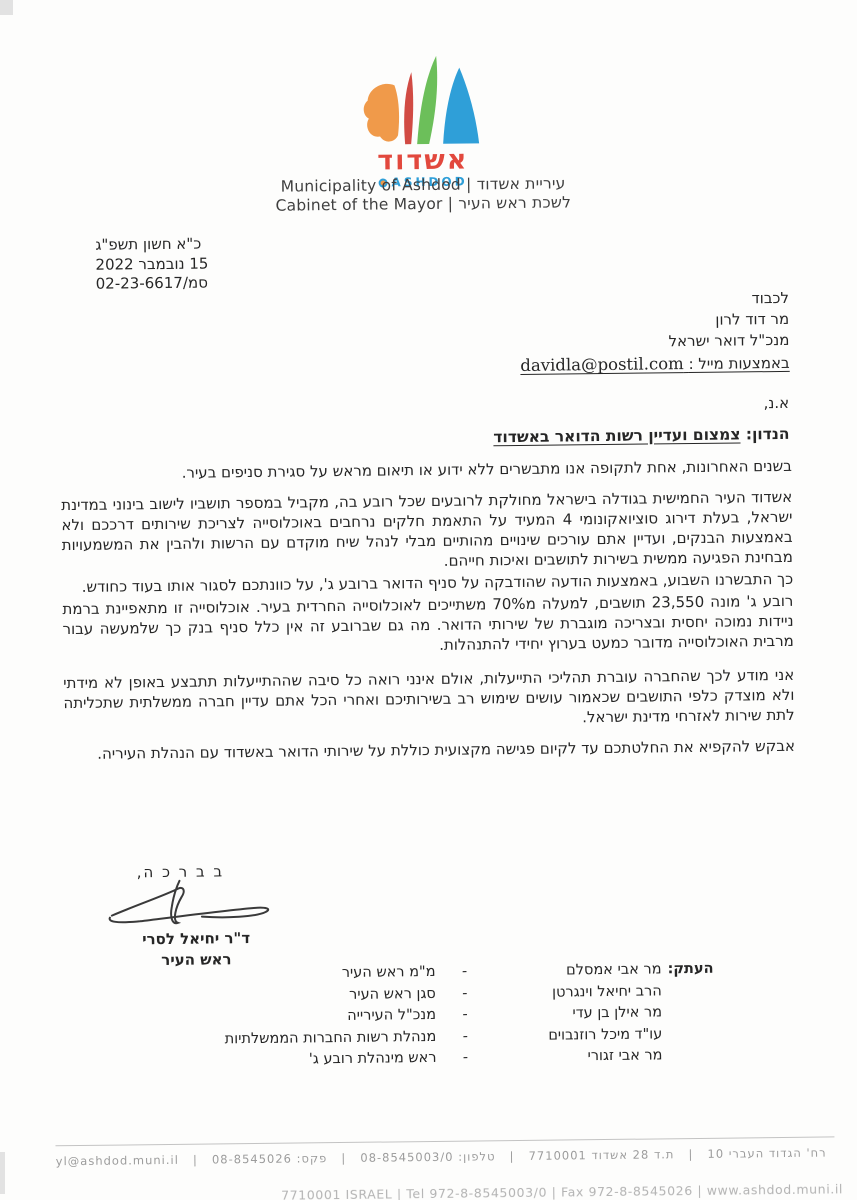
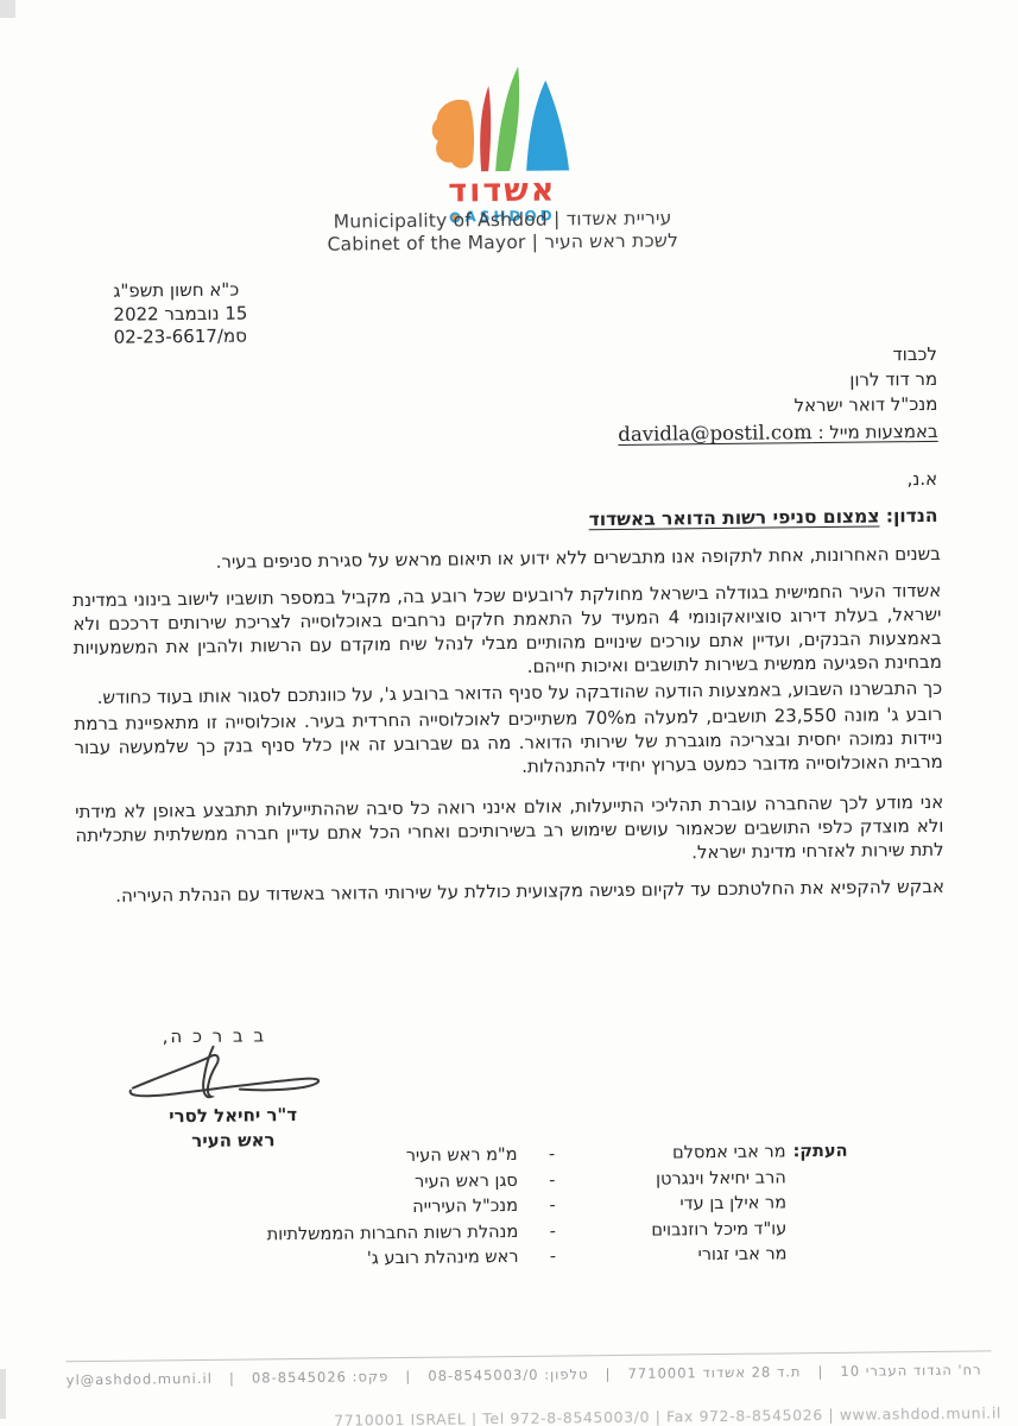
  אשדוד
  ASHDOD
  Municipality of Ashdod | עיריית אשדוד
  Cabinet of the Mayor | לשכת ראש העיר
  כ"א חשון תשפ"ג
  15 נובמבר 2022
  סמ/02-23-6617
  לכבוד
  מר דוד לרון
  מנכ"ל דואר ישראל
  באמצעות מייל : davidla@postil.com
  א.נ,
- הנדון: צמצום ועדיין רשות הדואר באשדוד
+ הנדון: צמצום סניפי רשות הדואר באשדוד
  בשנים האחרונות, אחת לתקופה אנו מתבשרים ללא ידוע או תיאום מראש על סגירת סניפים בעיר.
  אשדוד העיר החמישית בגודלה בישראל מחולקת לרובעים שכל רובע בה, מקביל במספר תושביו לישוב בינוני במדינת ישראל, בעלת דירוג סוציואקונומי 4 המעיד על התאמת חלקים נרחבים באוכלוסייה לצריכת שירותים דרככם ולא באמצעות הבנקים, ועדיין אתם עורכים שינויים מהותיים מבלי לנהל שיח מוקדם עם הרשות ולהבין את המשמעויות מבחינת הפגיעה ממשית בשירות לתושבים ואיכות חייהם.
  כך התבשרנו השבוע, באמצעות הודעה שהודבקה על סניף הדואר ברובע ג', על כוונתכם לסגור אותו בעוד כחודש.
  רובע ג' מונה 23,550 תושבים, למעלה מ70% משתייכים לאוכלוסייה החרדית בעיר. אוכלוסייה זו מתאפיינת ברמת ניידות נמוכה יחסית ובצריכה מוגברת של שירותי הדואר. מה גם שברובע זה אין כלל סניף בנק כך שלמעשה עבור מרבית האוכלוסייה מדובר כמעט בערוץ יחידי להתנהלות.
  אני מודע לכך שהחברה עוברת תהליכי התייעלות, אולם אינני רואה כל סיבה שההתייעלות תתבצע באופן לא מידתי ולא מוצדק כלפי התושבים שכאמור עושים שימוש רב בשירותיכם ואחרי הכל אתם עדיין חברה ממשלתית שתכליתה לתת שירות לאזרחי מדינת ישראל.
  אבקש להקפיא את החלטתכם עד לקיום פגישה מקצועית כוללת על שירותי הדואר באשדוד עם הנהלת העיריה.
  ב ב ר כ ה,
  ד"ר יחיאל לסרי
  ראש העיר
  העתק:
  מר אבי אמסלם
  -
  מ"מ ראש העיר
  הרב יחיאל וינגרטן
  -
  סגן ראש העיר
  מר אילן בן עדי
  -
  מנכ"ל העירייה
  עו"ד מיכל רוזנבוים
  -
  מנהלת רשות החברות הממשלתיות
  מר אבי זגורי
  -
  ראש מינהלת רובע ג'
  רח' הגדוד העברי 10
  |
  ת.ד 28 אשדוד 7710001
  |
  טלפון: 08-8545003/0
  |
  פקס: 08-8545026
  |
  yl@ashdod.muni.il
  7710001 ISRAEL | Tel 972-8-8545003/0 | Fax 972-8-8545026 | www.ashdod.muni.il
